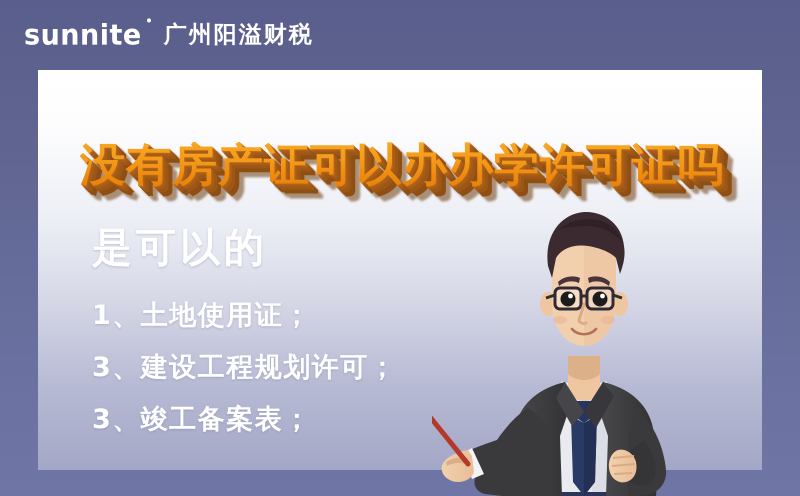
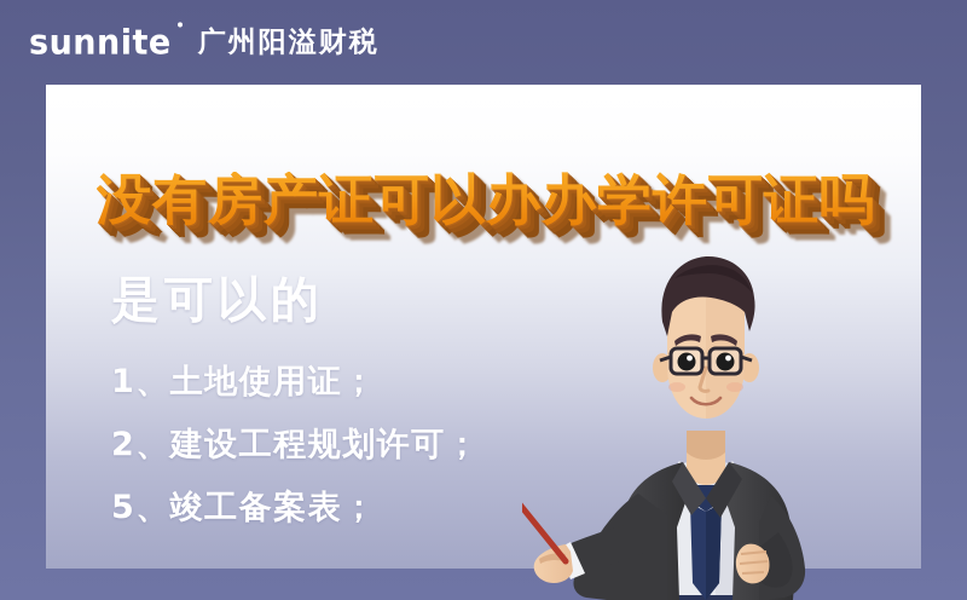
  sunnite
  广州阳溢财税
  没有房产证可以办办学许可证吗
  是可以的
  1、土地使用证；
- 3、建设工程规划许可；
+ 2、建设工程规划许可；
- 3、竣工备案表；
+ 5、竣工备案表；
